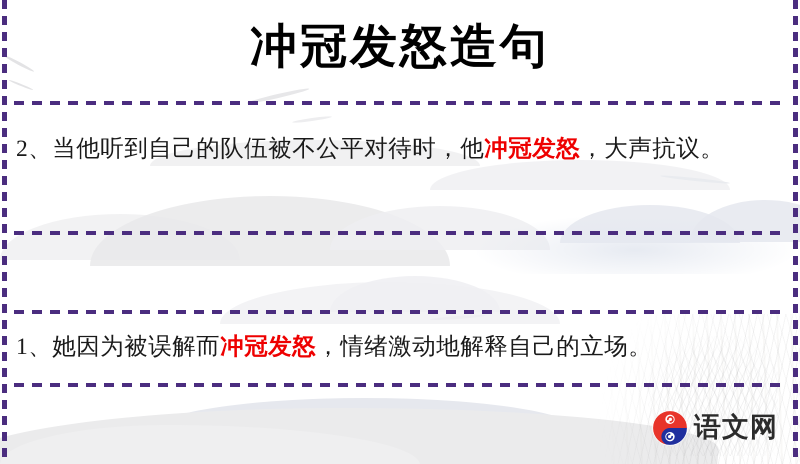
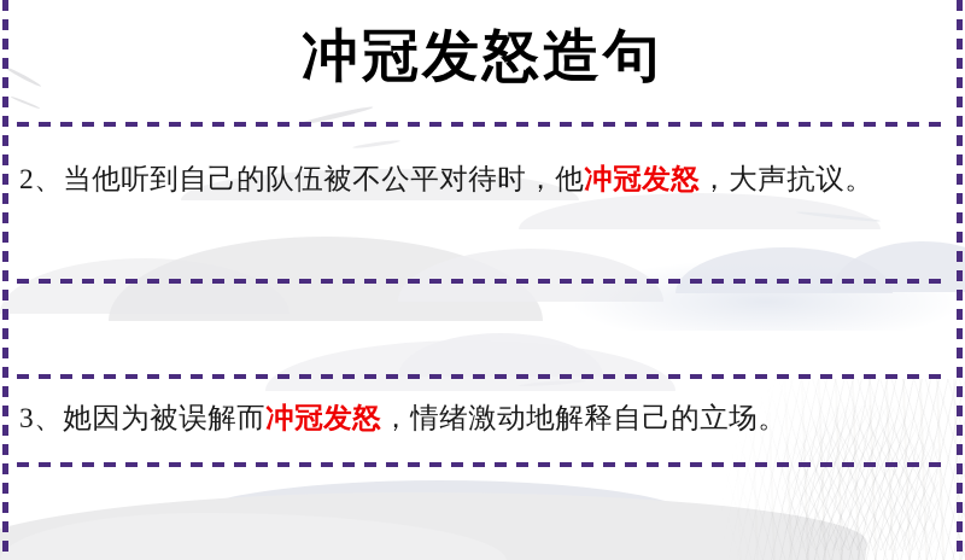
  冲冠发怒造句
  2、当他听到自己的队伍被不公平对待时，他冲冠发怒，大声抗议。
- 1、她因为被误解而冲冠发怒，情绪激动地解释自己的立场。
+ 3、她因为被误解而冲冠发怒，情绪激动地解释自己的立场。
- 语文网
